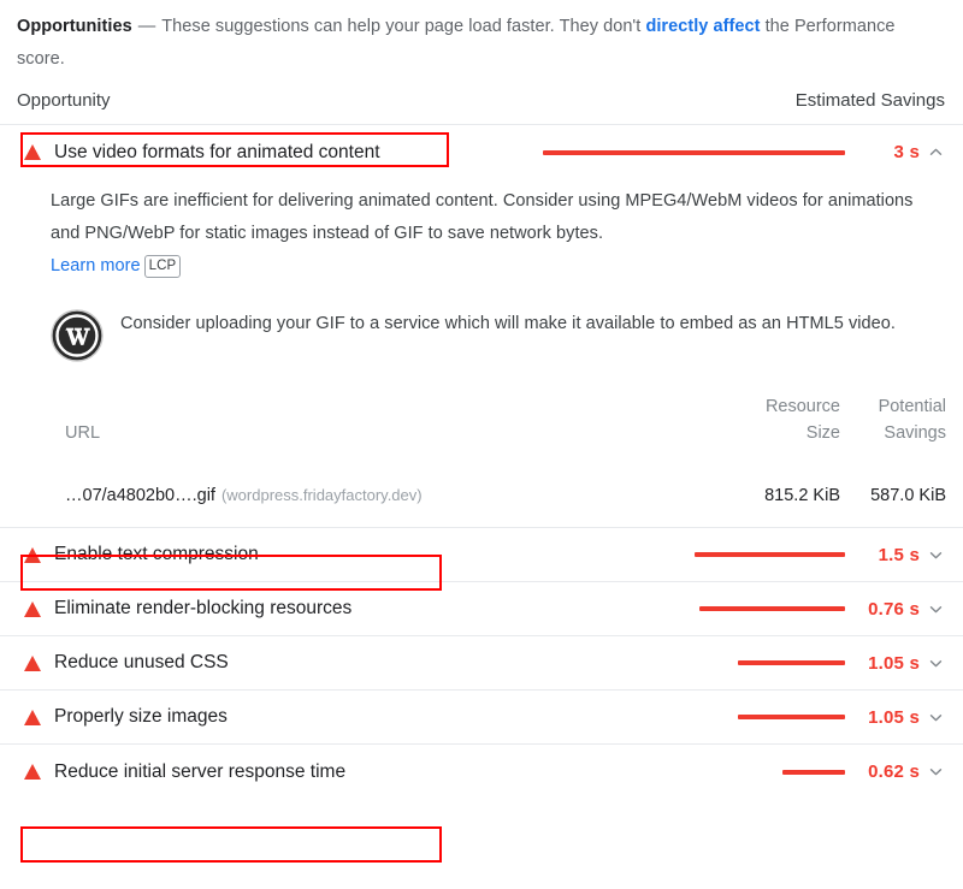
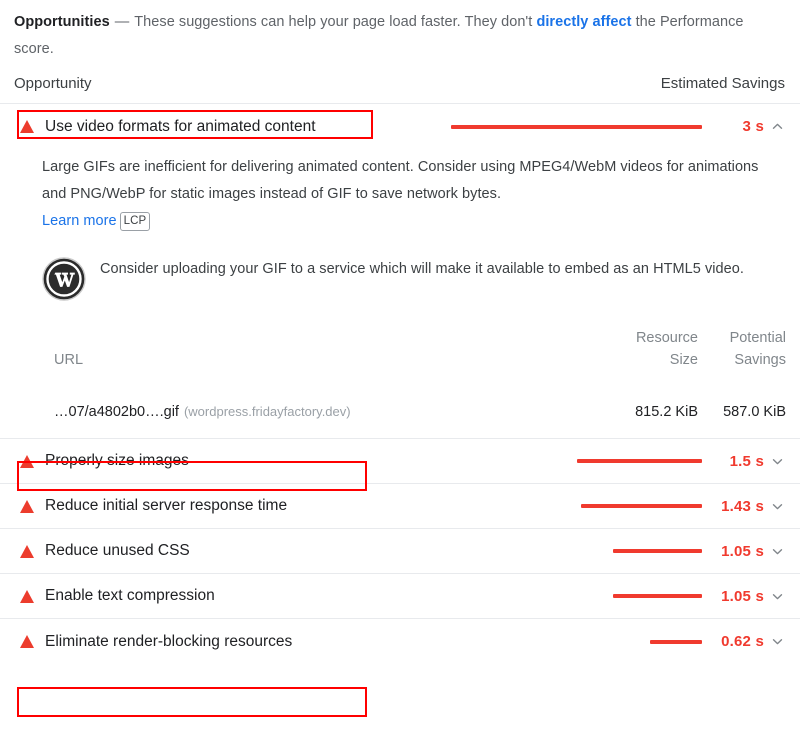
  Opportunities — These suggestions can help your page load faster. They don't directly affect the Performance score.
  Opportunity
  Estimated Savings
  Use video formats for animated content
  3 s
  Large GIFs are inefficient for delivering animated content. Consider using MPEG4/WebM videos for animations and PNG/WebP for static images instead of GIF to save network bytes.
  Learn more LCP
  Consider uploading your GIF to a service which will make it available to embed as an HTML5 video.
  URL	Resource Size	Potential Savings
  …07/a4802b0….gif (wordpress.fridayfactory.dev)	815.2 KiB	587.0 KiB
- Enable text compression
+ Properly size images
  1.5 s
- Eliminate render-blocking resources
+ Reduce initial server response time
- 0.76 s
+ 1.43 s
  Reduce unused CSS
  1.05 s
- Properly size images
+ Enable text compression
  1.05 s
- Reduce initial server response time
+ Eliminate render-blocking resources
  0.62 s
